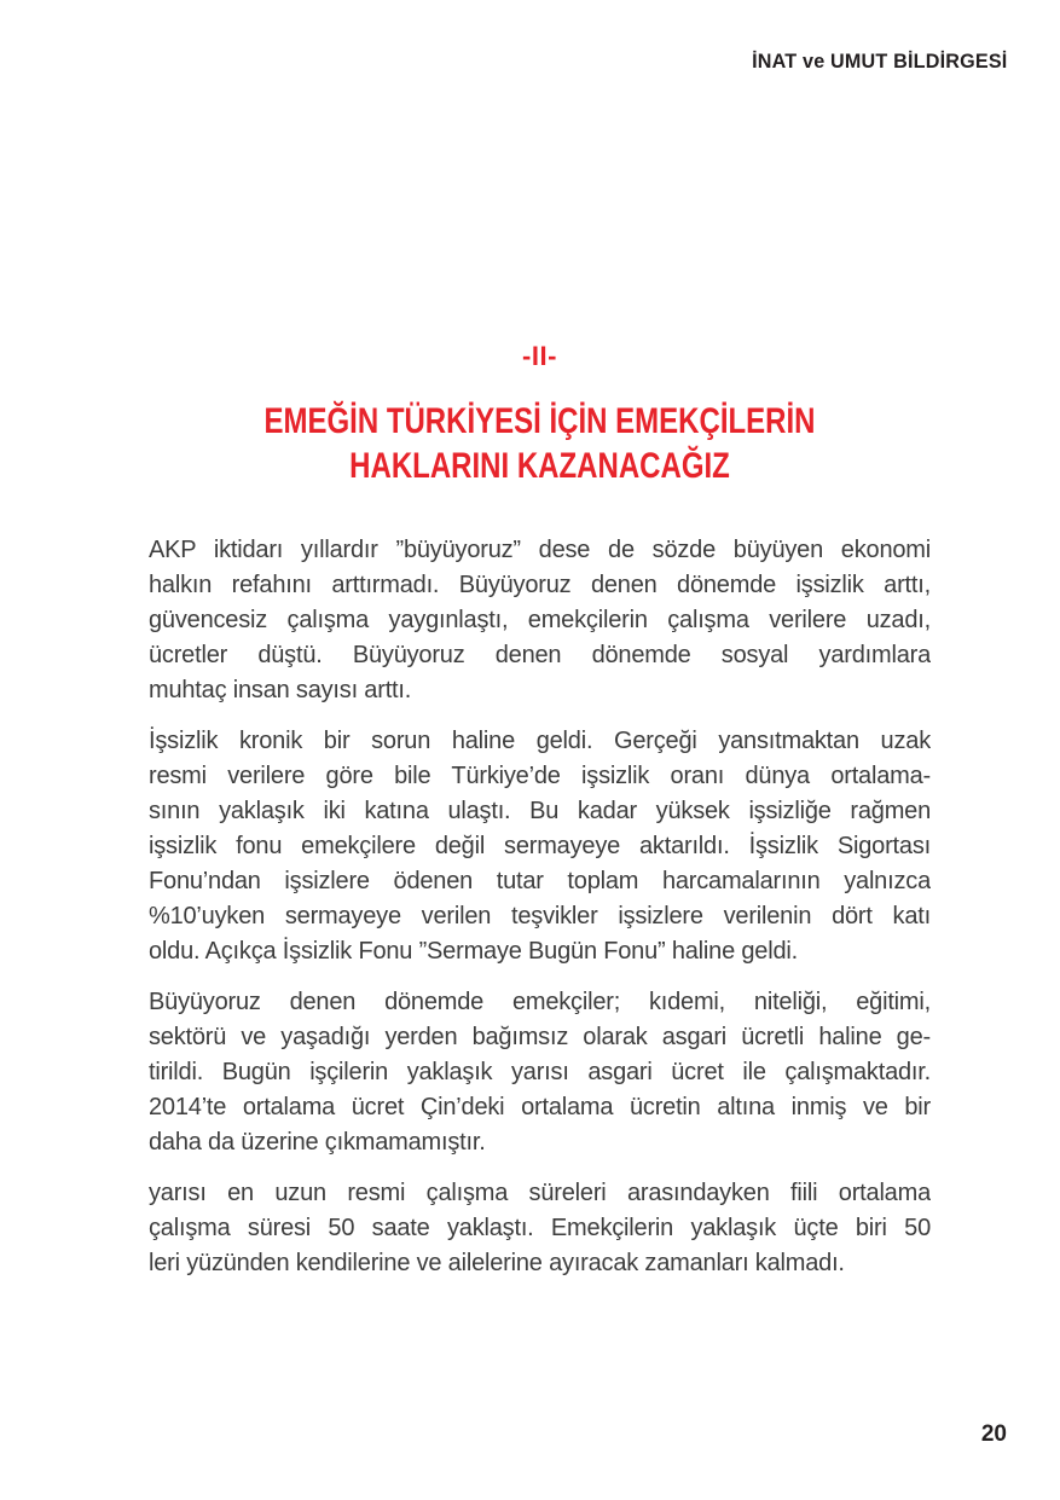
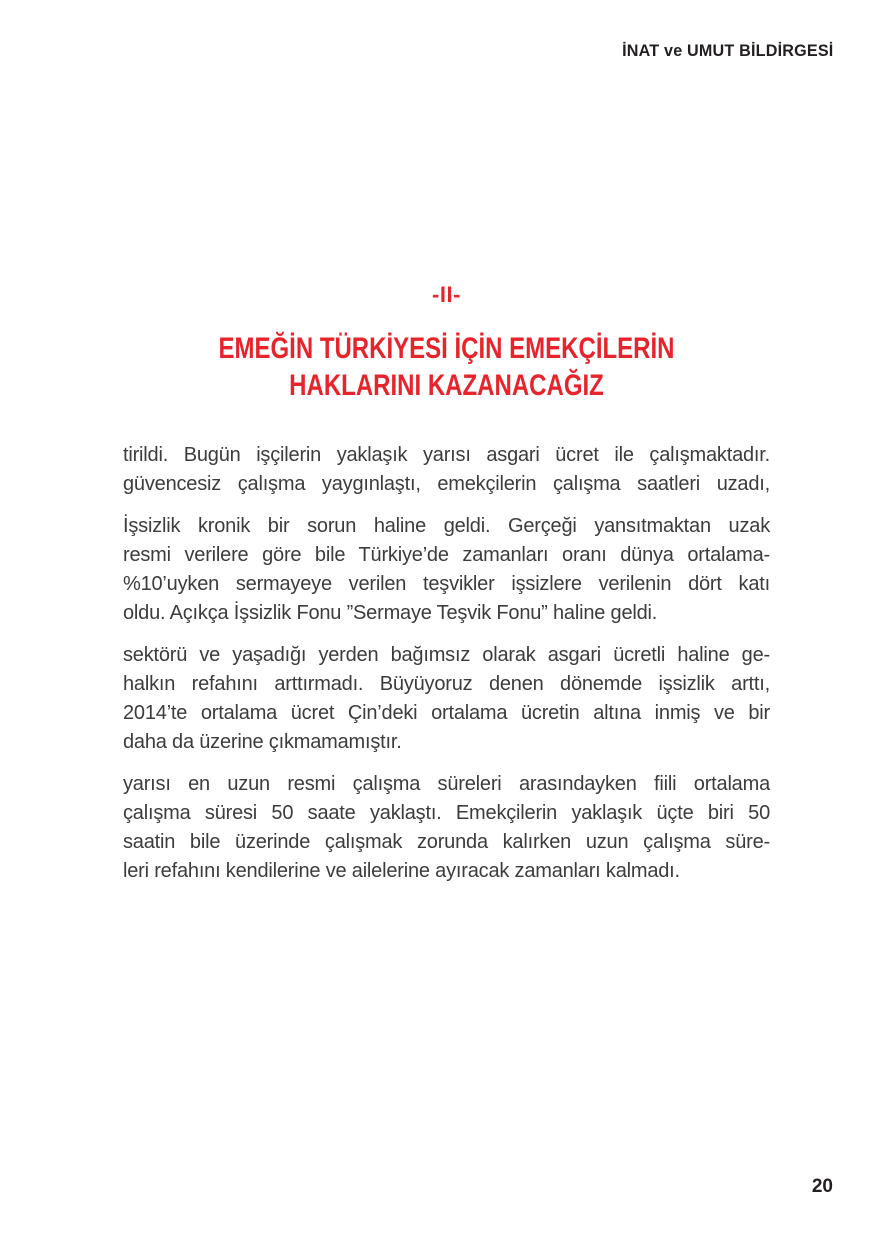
  İNAT ve UMUT BİLDİRGESİ
  -II-
  EMEĞİN TÜRKİYESİ İÇİN EMEKÇİLERİN
  HAKLARINI KAZANACAĞIZ
- AKP iktidarı yıllardır ”büyüyoruz” dese de sözde büyüyen ekonomi
- halkın refahını arttırmadı. Büyüyoruz denen dönemde işsizlik arttı,
+ tirildi. Bugün işçilerin yaklaşık yarısı asgari ücret ile çalışmaktadır.
- güvencesiz çalışma yaygınlaştı, emekçilerin çalışma verilere uzadı,
+ güvencesiz çalışma yaygınlaştı, emekçilerin çalışma saatleri uzadı,
- ücretler düştü. Büyüyoruz denen dönemde sosyal yardımlara
- muhtaç insan sayısı arttı.
  İşsizlik kronik bir sorun haline geldi. Gerçeği yansıtmaktan uzak
- resmi verilere göre bile Türkiye’de işsizlik oranı dünya ortalama-
+ resmi verilere göre bile Türkiye’de zamanları oranı dünya ortalama-
- sının yaklaşık iki katına ulaştı. Bu kadar yüksek işsizliğe rağmen
- işsizlik fonu emekçilere değil sermayeye aktarıldı. İşsizlik Sigortası
- Fonu’ndan işsizlere ödenen tutar toplam harcamalarının yalnızca
  %10’uyken sermayeye verilen teşvikler işsizlere verilenin dört katı
- oldu. Açıkça İşsizlik Fonu ”Sermaye Bugün Fonu” haline geldi.
+ oldu. Açıkça İşsizlik Fonu ”Sermaye Teşvik Fonu” haline geldi.
- Büyüyoruz denen dönemde emekçiler; kıdemi, niteliği, eğitimi,
  sektörü ve yaşadığı yerden bağımsız olarak asgari ücretli haline ge-
- tirildi. Bugün işçilerin yaklaşık yarısı asgari ücret ile çalışmaktadır.
+ halkın refahını arttırmadı. Büyüyoruz denen dönemde işsizlik arttı,
  2014’te ortalama ücret Çin’deki ortalama ücretin altına inmiş ve bir
  daha da üzerine çıkmamamıştır.
  yarısı en uzun resmi çalışma süreleri arasındayken fiili ortalama
  çalışma süresi 50 saate yaklaştı. Emekçilerin yaklaşık üçte biri 50
+ saatin bile üzerinde çalışmak zorunda kalırken uzun çalışma süre-
- leri yüzünden kendilerine ve ailelerine ayıracak zamanları kalmadı.
+ leri refahını kendilerine ve ailelerine ayıracak zamanları kalmadı.
  20
